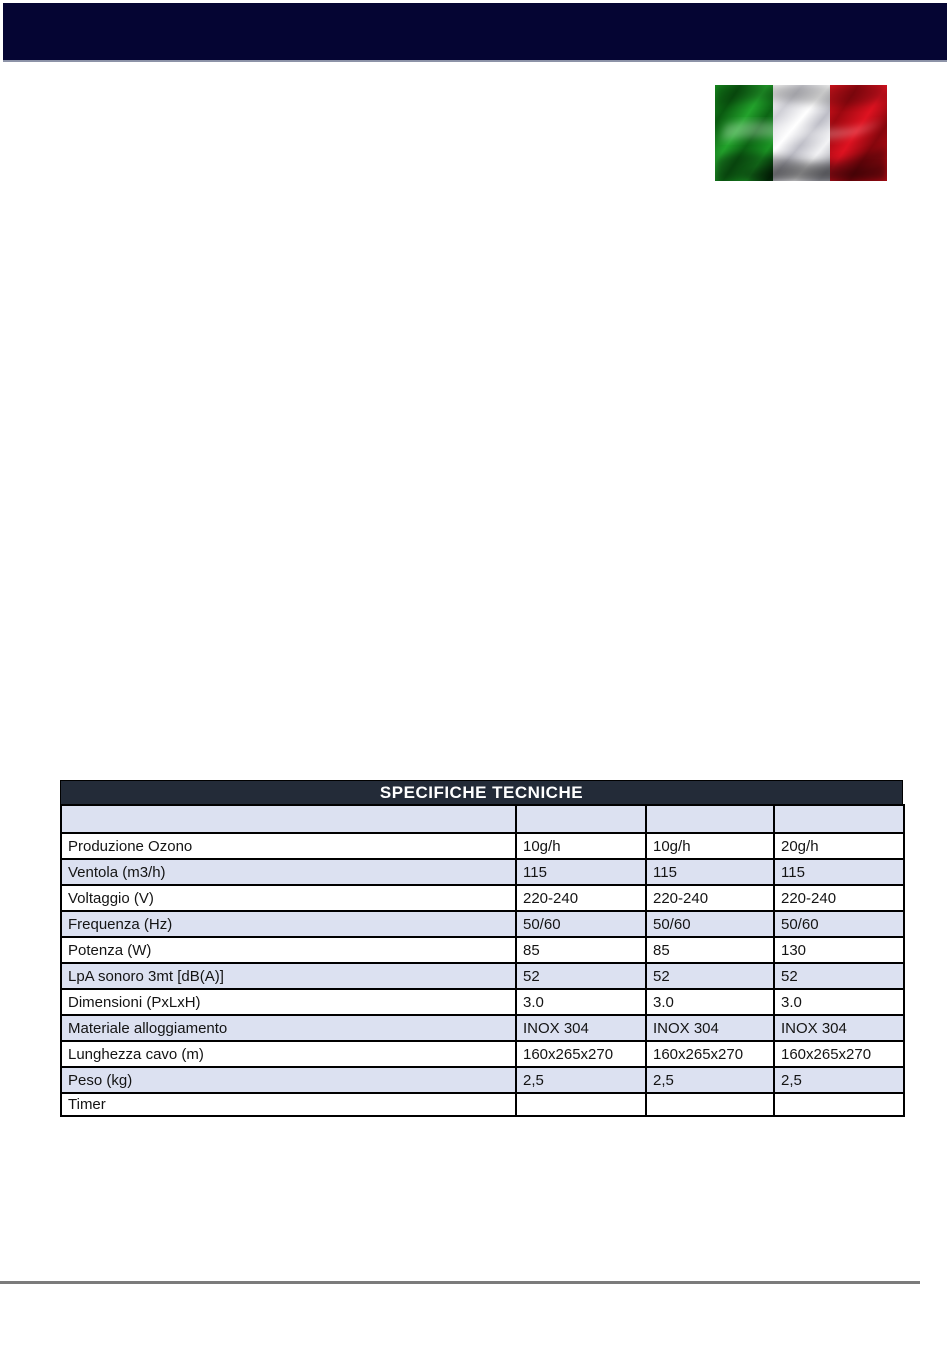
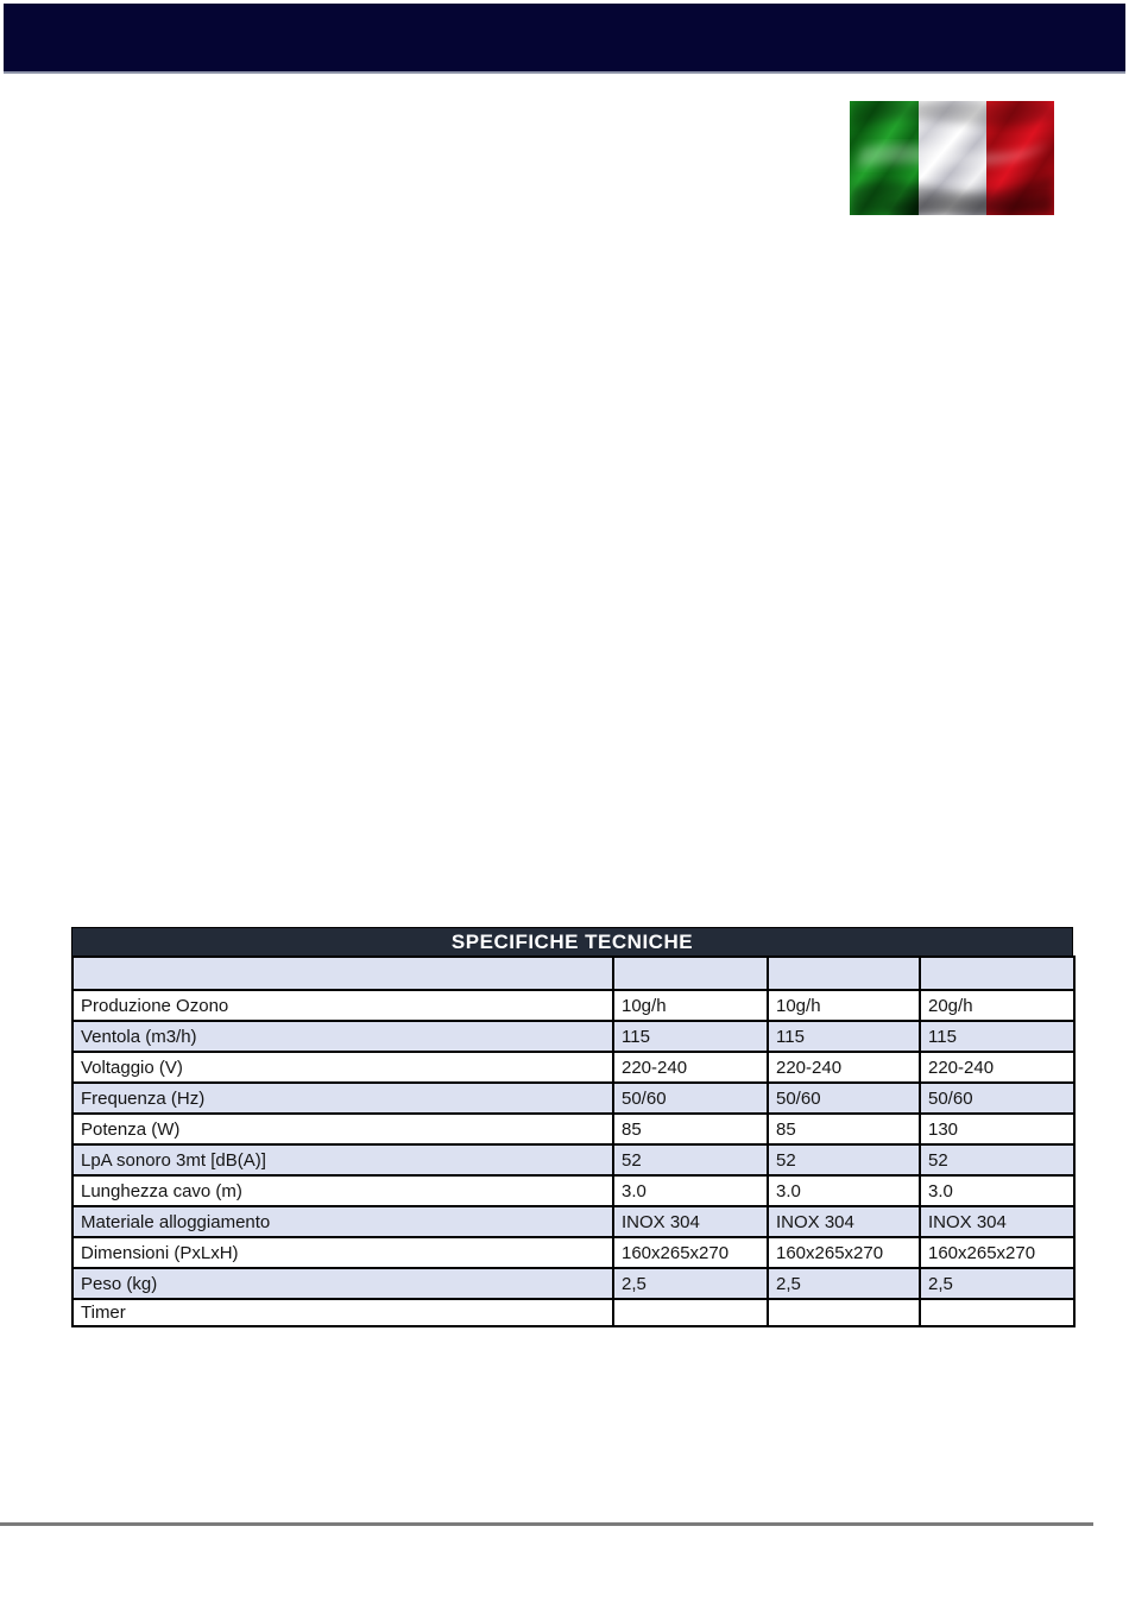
  SPECIFICHE TECNICHE
  Produzione Ozono	10g/h	10g/h	20g/h
  Ventola (m3/h)	115	115	115
  Voltaggio (V)	220-240	220-240	220-240
  Frequenza (Hz)	50/60	50/60	50/60
  Potenza (W)	85	85	130
  LpA sonoro 3mt [dB(A)]	52	52	52
- Dimensioni (PxLxH)	3.0	3.0	3.0
+ Lunghezza cavo (m)	3.0	3.0	3.0
  Materiale alloggiamento	INOX 304	INOX 304	INOX 304
- Lunghezza cavo (m)	160x265x270	160x265x270	160x265x270
+ Dimensioni (PxLxH)	160x265x270	160x265x270	160x265x270
  Peso (kg)	2,5	2,5	2,5
  Timer
